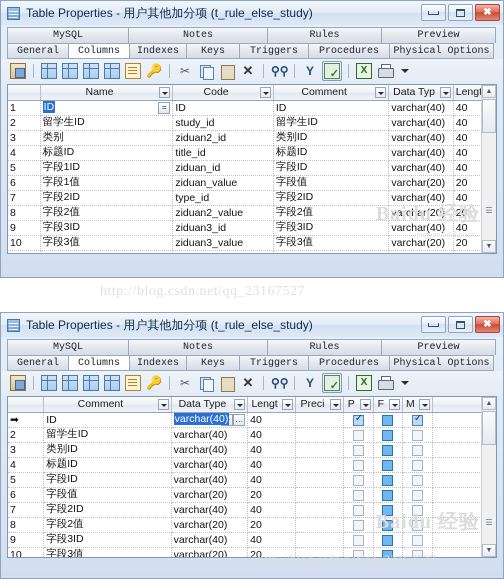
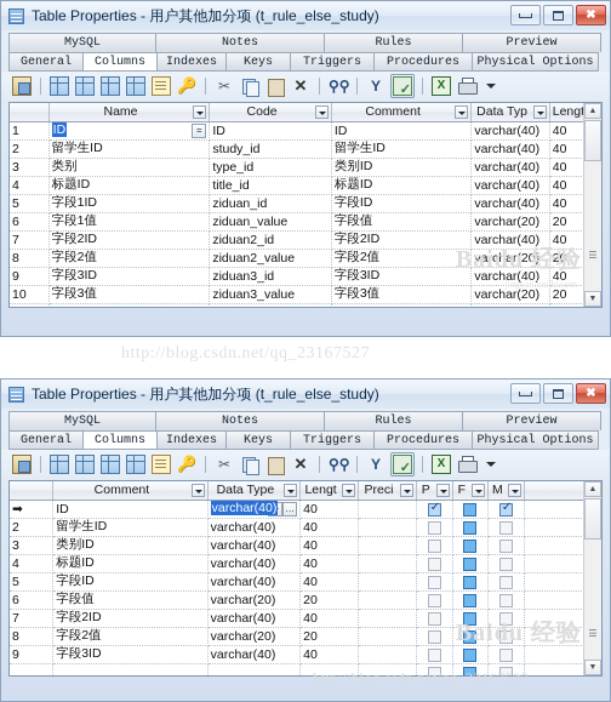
  Table Properties - 用户其他加分项 (t_rule_else_study)
  ✖
  MySQL
  Notes
  Rules
  Preview
  General
  Columns
  Indexes
  Keys
  Triggers
  Procedures
  Physical Options
  🔑
  ✂
  ✕
  ⚲⚲
  Y
  X
  	Name	Code	Comment	Data Typ	Leng
  1	=ID	ID	ID	varchar(40)	40
  2	留学生ID	study_id	留学生ID	varchar(40)	40
- 3	类别	ziduan2_id	类别ID	varchar(40)	40
+ 3	类别	type_id	类别ID	varchar(40)	40
  4	标题ID	title_id	标题ID	varchar(40)	40
  5	字段1ID	ziduan_id	字段ID	varchar(40)	40
  6	字段1值	ziduan_value	字段值	varchar(20)	20
- 7	字段2ID	type_id	字段2ID	varchar(40)	40
+ 7	字段2ID	ziduan2_id	字段2ID	varchar(40)	40
  8	字段2值	ziduan2_value	字段2值	varchar(20)	20
  9	字段3ID	ziduan3_id	字段3ID	varchar(40)	40
  10	字段3值	ziduan3_value	字段3值	varchar(20)	20
  ☰
  Baidu 经验
  jingyan.baidu.com
  http://blog.csdn.net/qq_23167527
  Table Properties - 用户其他加分项 (t_rule_else_study)
  ✖
  MySQL
  Notes
  Rules
  Preview
  General
  Columns
  Indexes
  Keys
  Triggers
  Procedures
  Physical Options
  🔑
  ✂
  ✕
  ⚲⚲
  Y
  X
  	Comment	Data Type	Lengt	Preci	P	F	M
  ➡	ID	…varchar(40)	40
  2	留学生ID	varchar(40)	40
  3	类别ID	varchar(40)	40
  4	标题ID	varchar(40)	40
  5	字段ID	varchar(40)	40
  6	字段值	varchar(20)	20
  7	字段2ID	varchar(40)	40
  8	字段2值	varchar(20)	20
  9	字段3ID	varchar(40)	40
- 10	字段3值	varchar(20)	20
  ☰
  Baidu 经验
  http://blog.csdn.net/qq_23167527
